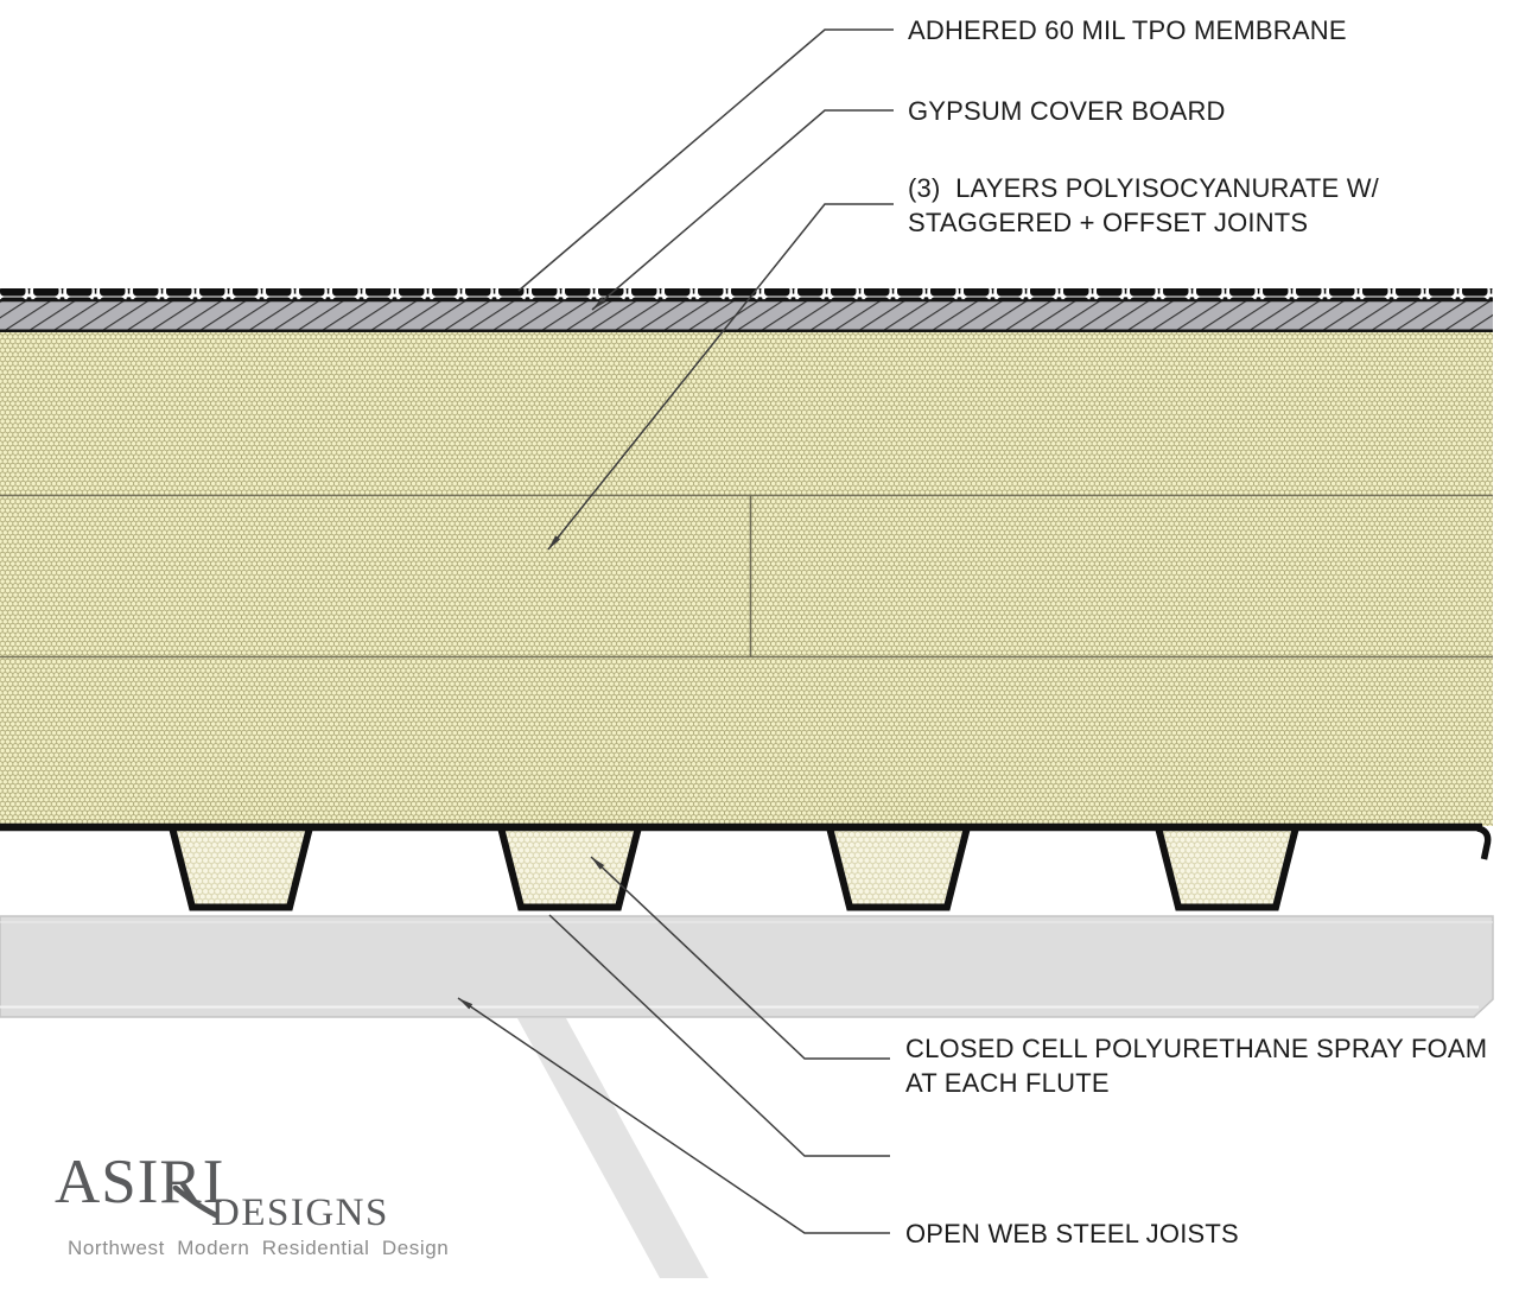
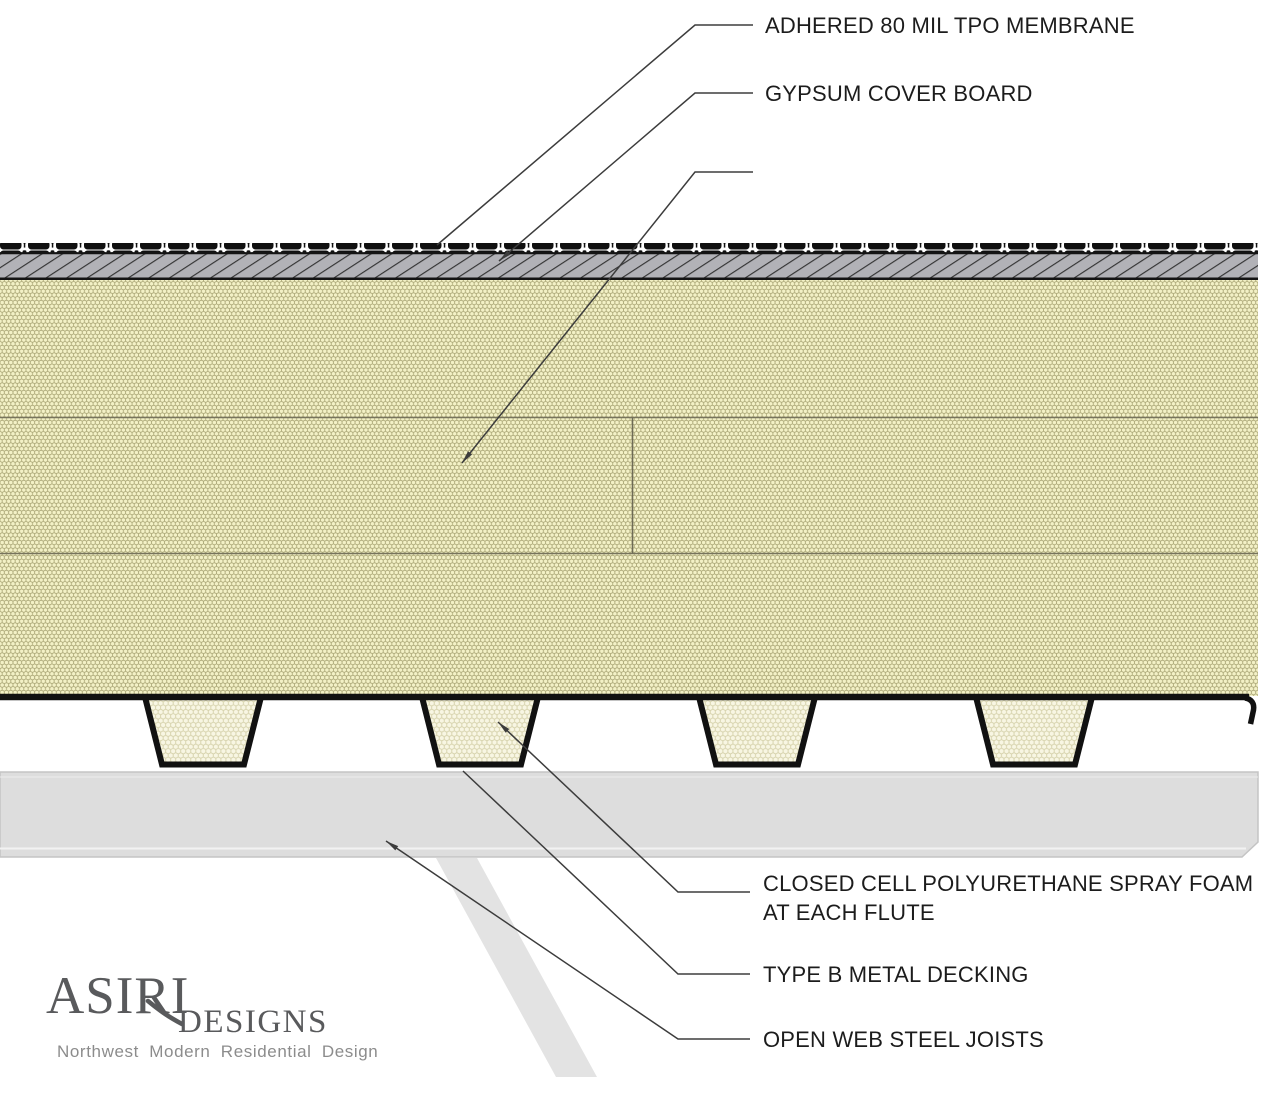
- ADHERED 60 MIL TPO MEMBRANE
+ ADHERED 80 MIL TPO MEMBRANE
  GYPSUM COVER BOARD
- (3) LAYERS POLYISOCYANURATE W/
- STAGGERED + OFFSET JOINTS
  CLOSED CELL POLYURETHANE SPRAY FOAM
  AT EACH FLUTE
+ TYPE B METAL DECKING
  OPEN WEB STEEL JOISTS
  ASIRI
  DESIGNS
  Northwest Modern Residential Design
